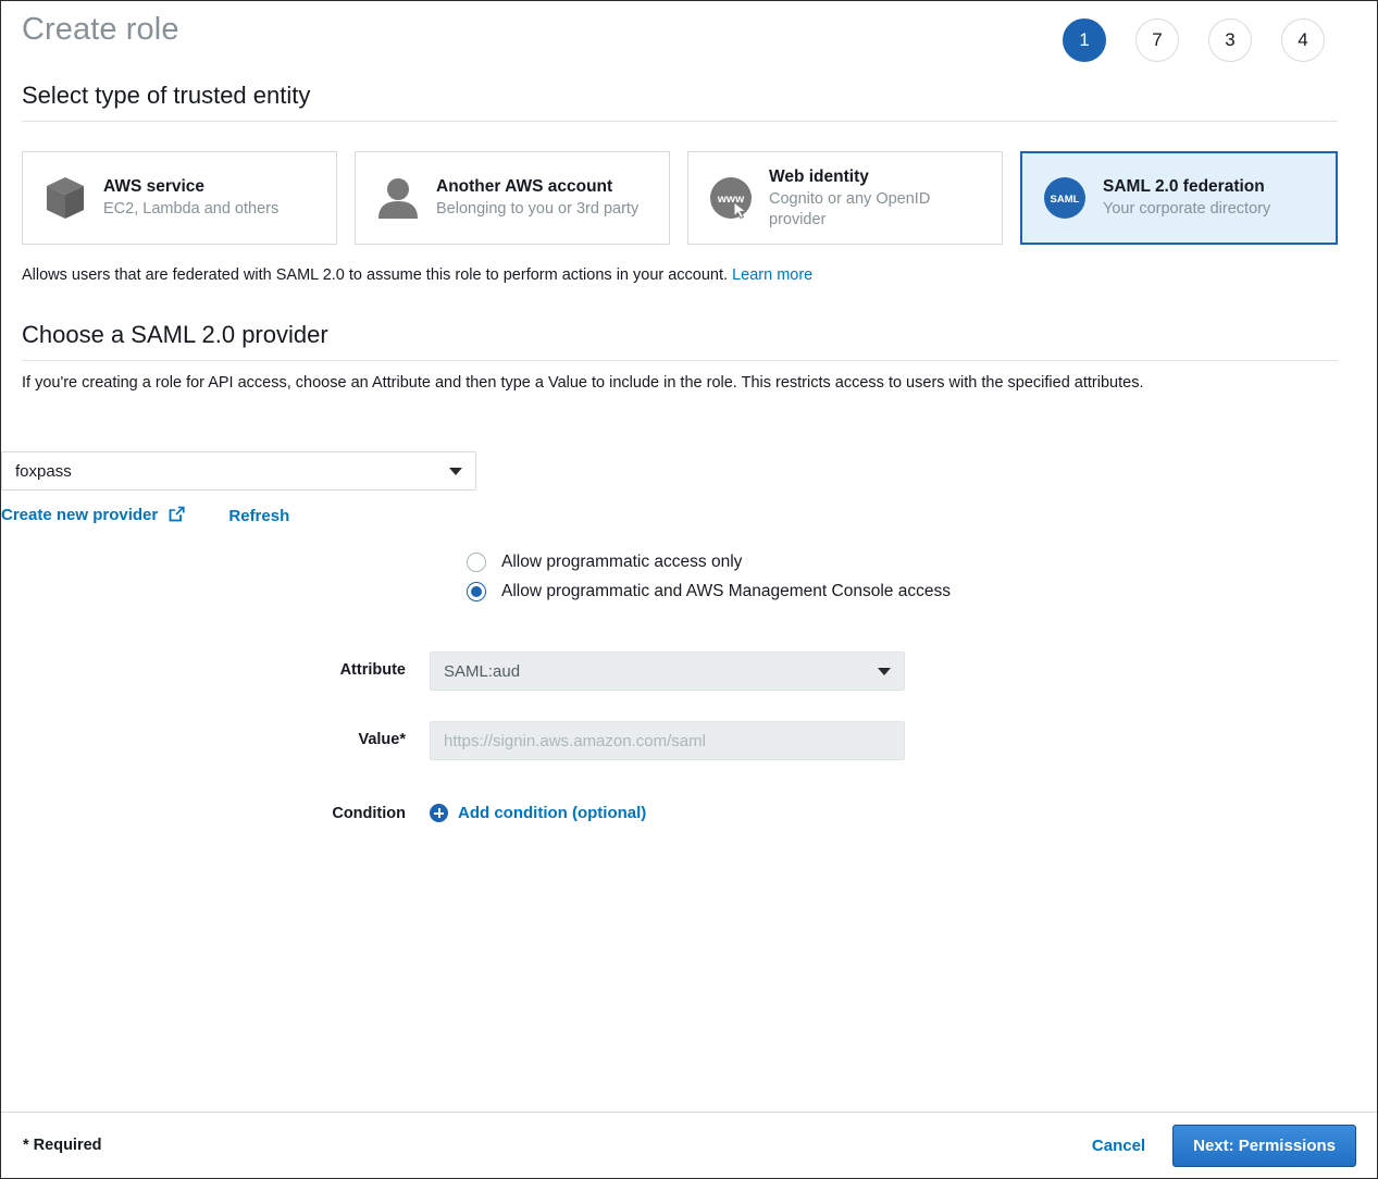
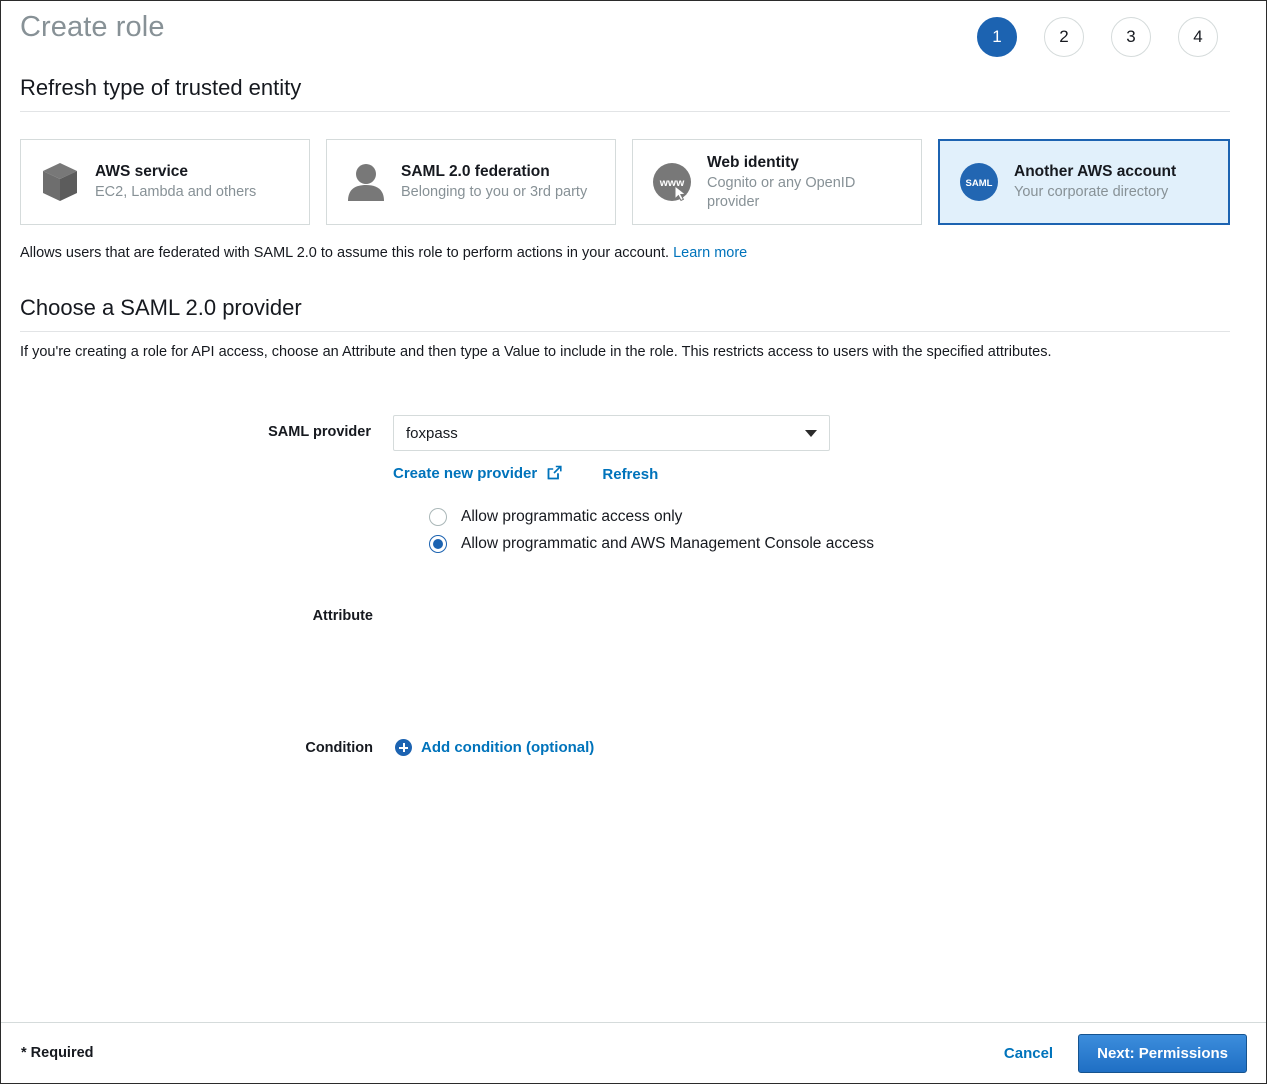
  Create role
  1
- 7
+ 2
  3
  4
- Select type of trusted entity
+ Refresh type of trusted entity
  AWS service
  EC2, Lambda and others
- Another AWS account
+ SAML 2.0 federation
  Belonging to you or 3rd party
  www
  Web identity
  Cognito or any OpenID provider
  SAML
- SAML 2.0 federation
+ Another AWS account
  Your corporate directory
  Allows users that are federated with SAML 2.0 to assume this role to perform actions in your account. Learn more
  Choose a SAML 2.0 provider
  If you're creating a role for API access, choose an Attribute and then type a Value to include in the role. This restricts access to users with the specified attributes.
+ SAML provider
  foxpass
  Create new provider
  Refresh
  Allow programmatic access only
  Allow programmatic and AWS Management Console access
  Attribute
- SAML:aud
- Value*
- https://signin.aws.amazon.com/saml
  Condition
  Add condition (optional)
  * Required
  Cancel
  Next: Permissions
